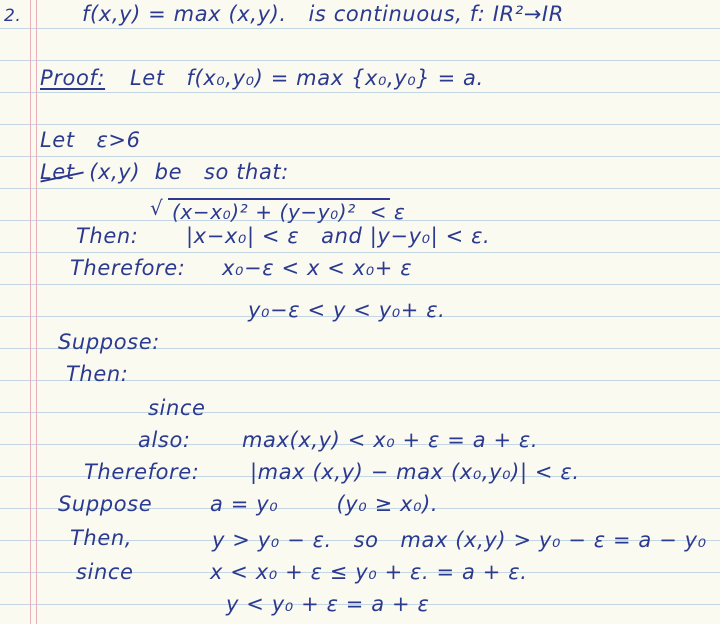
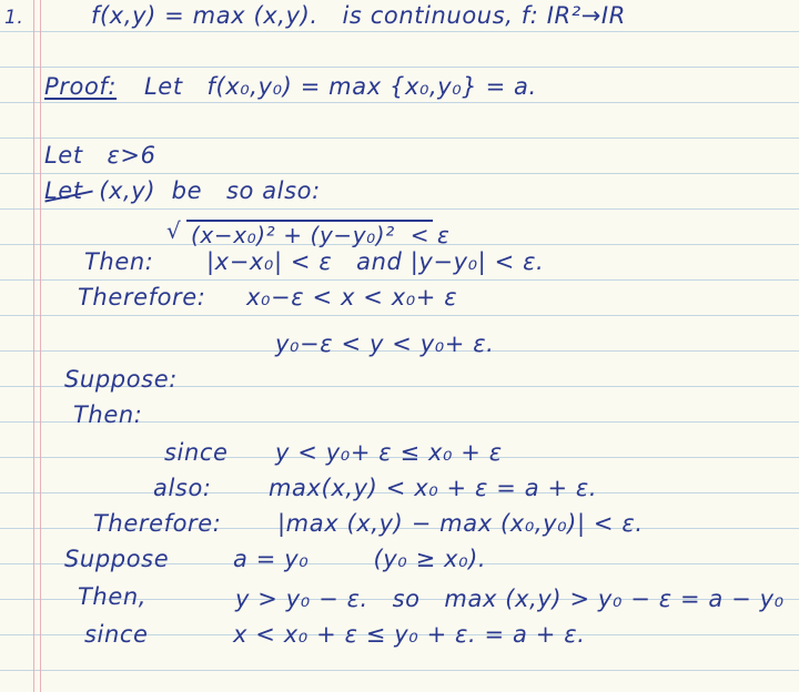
- 2.
+ 1.
  f(x,y) = max (x,y). is continuous, f: IR²→IR
  Proof:
  Let f(x₀,y₀) = max {x₀,y₀} = a.
  Let ε>6
- Let (x,y) be so that:
+ Let (x,y) be so also:
  √
  (x−x₀)² + (y−y₀)² < ε
  Then:
  |x−x₀| < ε and |y−y₀| < ε.
  Therefore:
  x₀−ε < x < x₀+ ε
  y₀−ε < y < y₀+ ε.
  Suppose:
  Then:
  since
+ y < y₀+ ε ≤ x₀ + ε
  also:
  max(x,y) < x₀ + ε = a + ε.
  Therefore:
  |max (x,y) − max (x₀,y₀)| < ε.
  Suppose
  a = y₀ (y₀ ≥ x₀).
  Then,
  y > y₀ − ε. so max (x,y) > y₀ − ε = a − y₀
  since
  x < x₀ + ε ≤ y₀ + ε. = a + ε.
- y < y₀ + ε = a + ε
